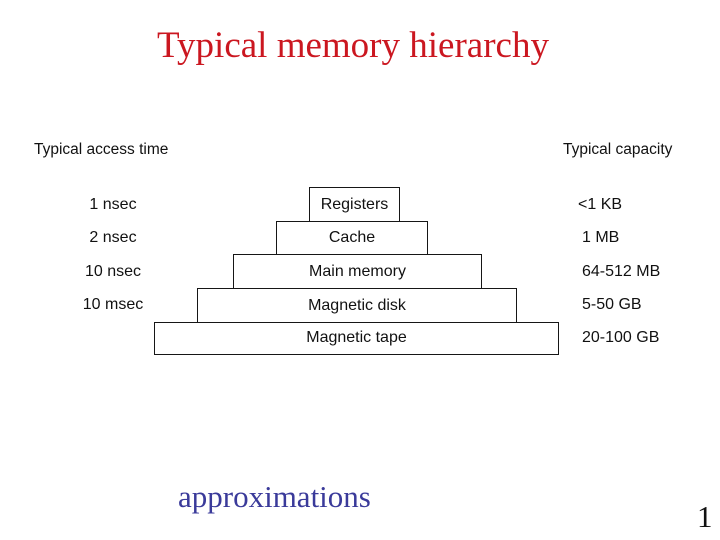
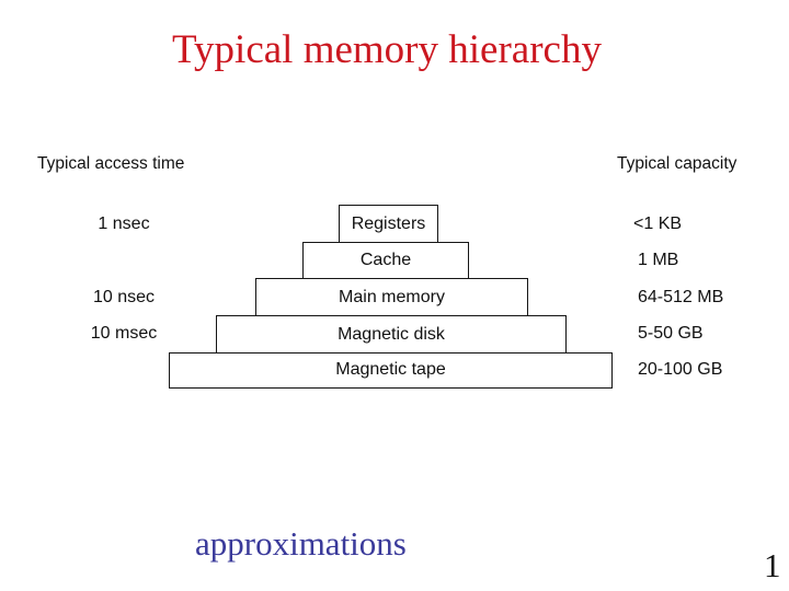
  Typical memory hierarchy
  Typical access time
  Typical capacity
  1 nsec
- 2 nsec
  10 nsec
  10 msec
  Registers
  Cache
  Main memory
  Magnetic disk
  Magnetic tape
  <1 KB
  1 MB
  64-512 MB
  5-50 GB
  20-100 GB
  approximations
  1
